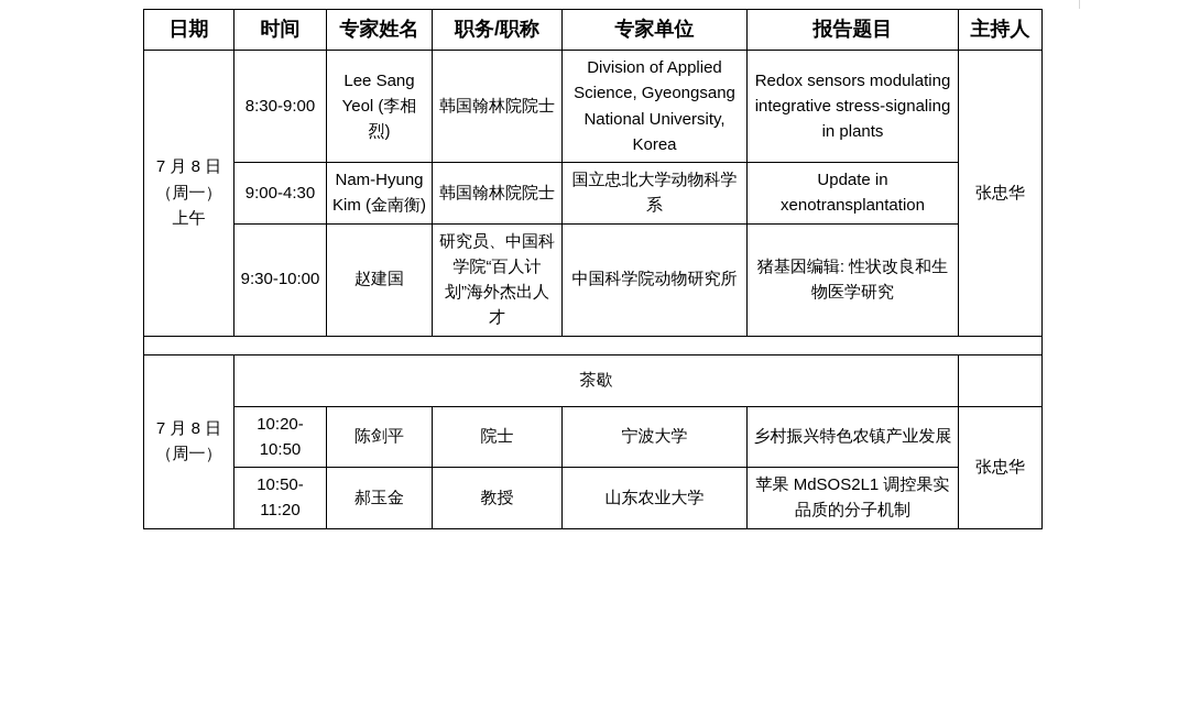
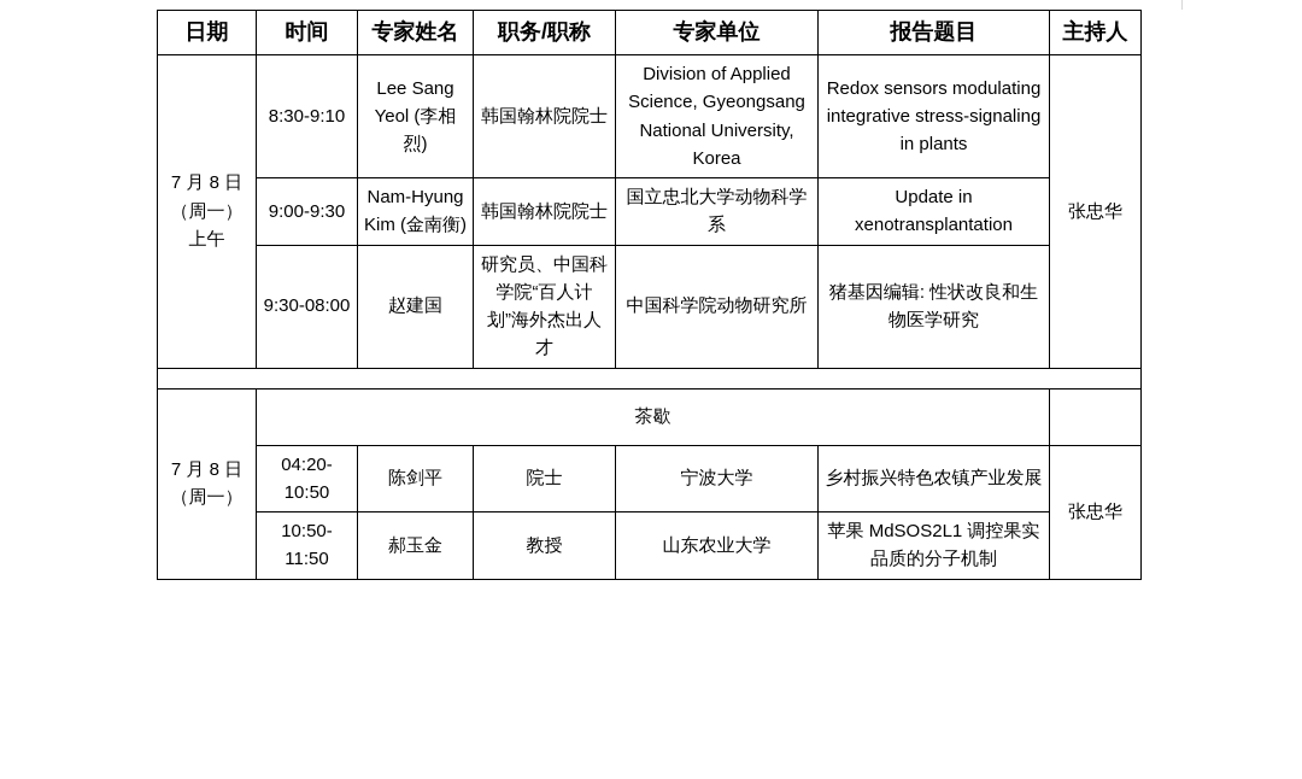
  日期	时间	专家姓名	职务/职称	专家单位	报告题目	主持人
- 7 月 8 日（周一）上午	8:30-9:00	Lee Sang Yeol (李相烈)	韩国翰林院院士	Division of Applied Science, Gyeongsang National University, Korea	Redox sensors modulating integrative stress-signaling in plants	张忠华
+ 7 月 8 日（周一）上午	8:30-9:10	Lee Sang Yeol (李相烈)	韩国翰林院院士	Division of Applied Science, Gyeongsang National University, Korea	Redox sensors modulating integrative stress-signaling in plants	张忠华
- 9:00-4:30	Nam-Hyung Kim (金南衡)	韩国翰林院院士	国立忠北大学动物科学系	Update in xenotransplantation
+ 9:00-9:30	Nam-Hyung Kim (金南衡)	韩国翰林院院士	国立忠北大学动物科学系	Update in xenotransplantation
- 9:30-10:00	赵建国	研究员、中国科学院“百人计划”海外杰出人才	中国科学院动物研究所	猪基因编辑: 性状改良和生物医学研究
+ 9:30-08:00	赵建国	研究员、中国科学院“百人计划”海外杰出人才	中国科学院动物研究所	猪基因编辑: 性状改良和生物医学研究
  7 月 8 日（周一）	茶歇
- 10:20-10:50	陈剑平	院士	宁波大学	乡村振兴特色农镇产业发展	张忠华
+ 04:20-10:50	陈剑平	院士	宁波大学	乡村振兴特色农镇产业发展	张忠华
- 10:50-11:20	郝玉金	教授	山东农业大学	苹果 MdSOS2L1 调控果实品质的分子机制
+ 10:50-11:50	郝玉金	教授	山东农业大学	苹果 MdSOS2L1 调控果实品质的分子机制
